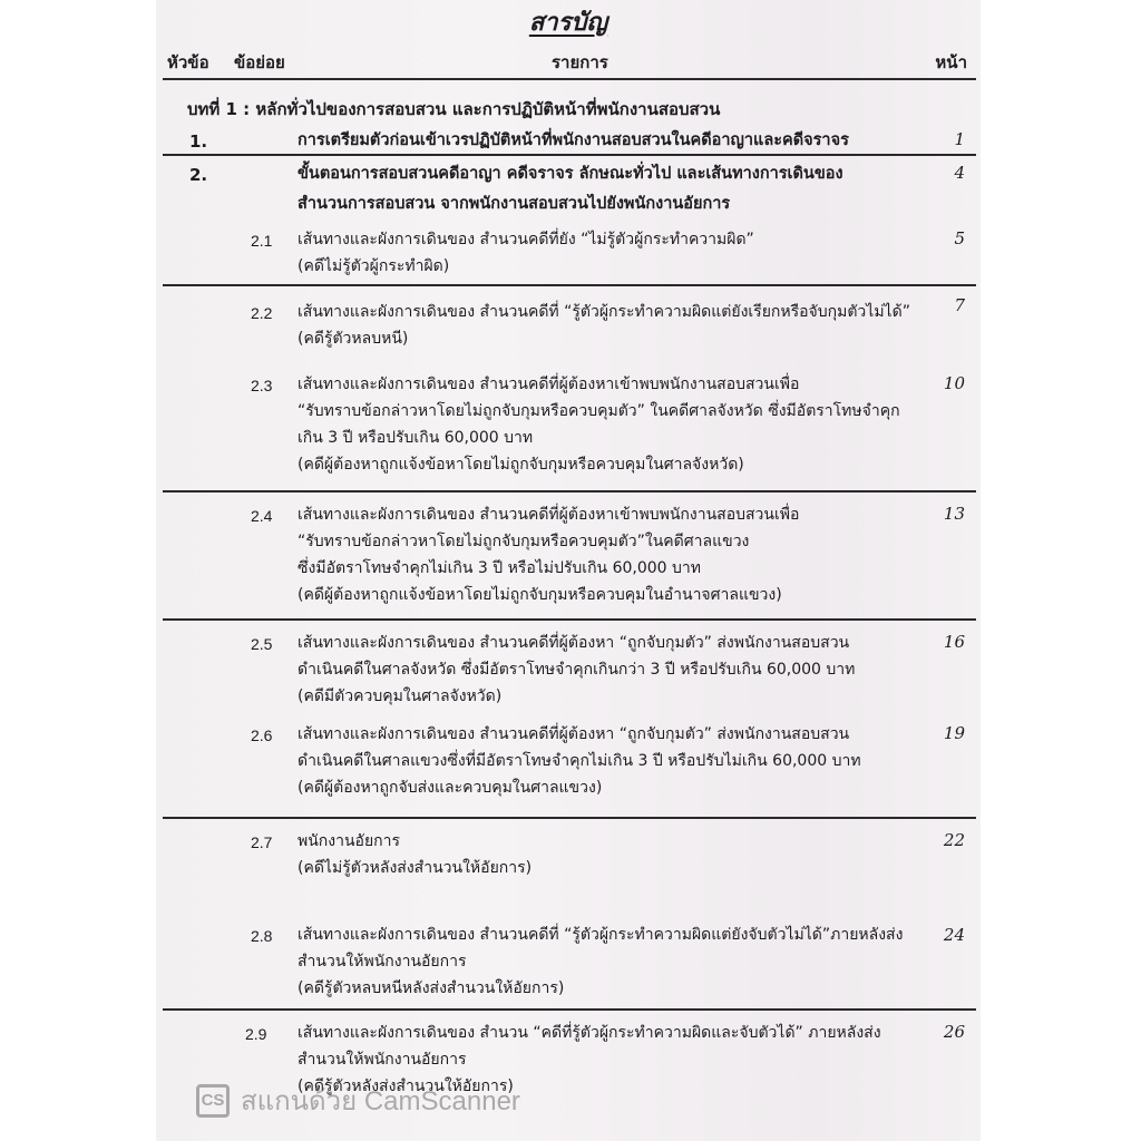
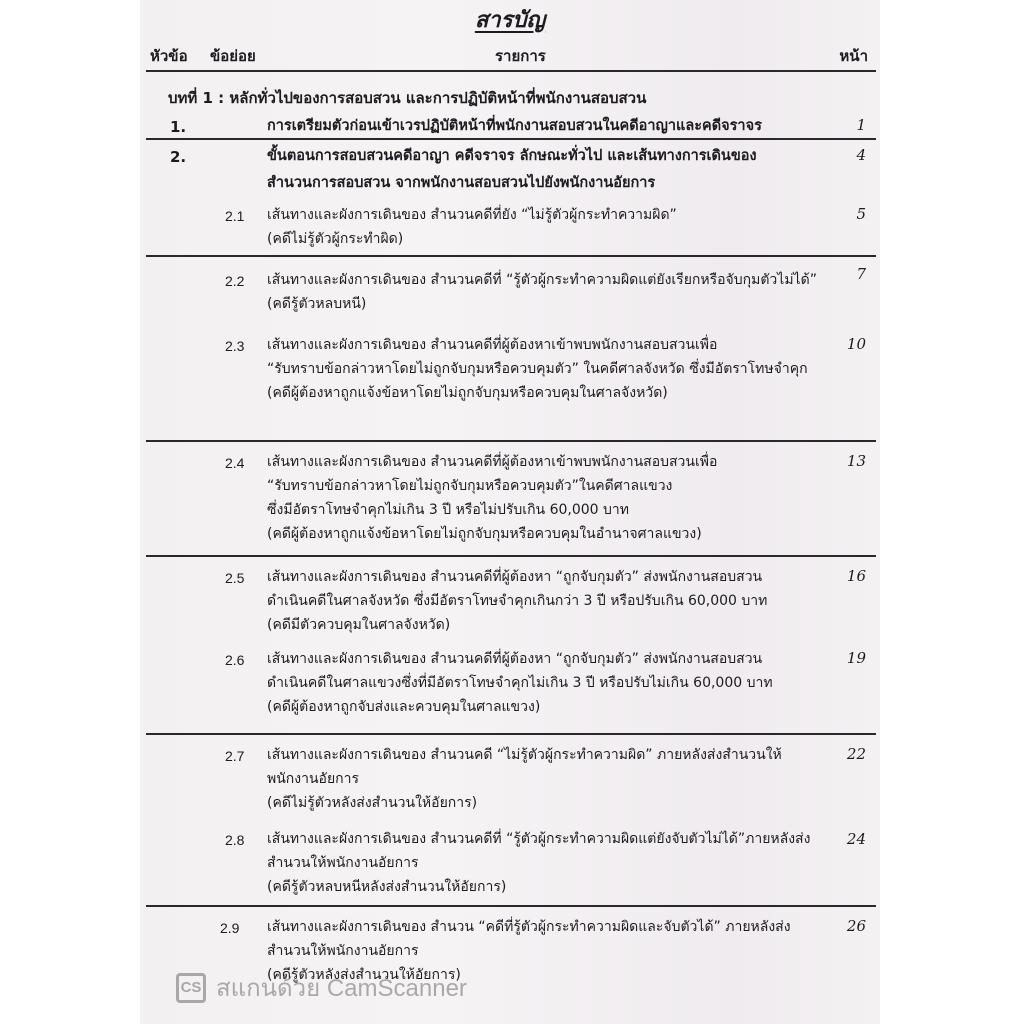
  สารบัญ
  หัวข้อ
  ข้อย่อย
  รายการ
  หน้า
  บทที่ 1 : หลักทั่วไปของการสอบสวน และการปฏิบัติหน้าที่พนักงานสอบสวน
  1.
  การเตรียมตัวก่อนเข้าเวรปฏิบัติหน้าที่พนักงานสอบสวนในคดีอาญาและคดีจราจร
  1
  2.
  ขั้นตอนการสอบสวนคดีอาญา คดีจราจร ลักษณะทั่วไป และเส้นทางการเดินของ
  สำนวนการสอบสวน จากพนักงานสอบสวนไปยังพนักงานอัยการ
  4
  2.1
  เส้นทางและผังการเดินของ สำนวนคดีที่ยัง “ไม่รู้ตัวผู้กระทำความผิด”
  (คดีไม่รู้ตัวผู้กระทำผิด)
  5
  2.2
  เส้นทางและผังการเดินของ สำนวนคดีที่ “รู้ตัวผู้กระทำความผิดแต่ยังเรียกหรือจับกุมตัวไม่ได้”
  (คดีรู้ตัวหลบหนี)
  7
  2.3
  เส้นทางและผังการเดินของ สำนวนคดีที่ผู้ต้องหาเข้าพบพนักงานสอบสวนเพื่อ
  “รับทราบข้อกล่าวหาโดยไม่ถูกจับกุมหรือควบคุมตัว” ในคดีศาลจังหวัด ซึ่งมีอัตราโทษจำคุก
- เกิน 3 ปี หรือปรับเกิน 60,000 บาท
  (คดีผู้ต้องหาถูกแจ้งข้อหาโดยไม่ถูกจับกุมหรือควบคุมในศาลจังหวัด)
  10
  2.4
  เส้นทางและผังการเดินของ สำนวนคดีที่ผู้ต้องหาเข้าพบพนักงานสอบสวนเพื่อ
  “รับทราบข้อกล่าวหาโดยไม่ถูกจับกุมหรือควบคุมตัว”ในคดีศาลแขวง
  ซึ่งมีอัตราโทษจำคุกไม่เกิน 3 ปี หรือไม่ปรับเกิน 60,000 บาท
  (คดีผู้ต้องหาถูกแจ้งข้อหาโดยไม่ถูกจับกุมหรือควบคุมในอำนาจศาลแขวง)
  13
  2.5
  เส้นทางและผังการเดินของ สำนวนคดีที่ผู้ต้องหา “ถูกจับกุมตัว” ส่งพนักงานสอบสวน
  ดำเนินคดีในศาลจังหวัด ซึ่งมีอัตราโทษจำคุกเกินกว่า 3 ปี หรือปรับเกิน 60,000 บาท
  (คดีมีตัวควบคุมในศาลจังหวัด)
  16
  2.6
  เส้นทางและผังการเดินของ สำนวนคดีที่ผู้ต้องหา “ถูกจับกุมตัว” ส่งพนักงานสอบสวน
  ดำเนินคดีในศาลแขวงซึ่งที่มีอัตราโทษจำคุกไม่เกิน 3 ปี หรือปรับไม่เกิน 60,000 บาท
  (คดีผู้ต้องหาถูกจับส่งและควบคุมในศาลแขวง)
  19
  2.7
+ เส้นทางและผังการเดินของ สำนวนคดี “ไม่รู้ตัวผู้กระทำความผิด” ภายหลังส่งสำนวนให้
  พนักงานอัยการ
  (คดีไม่รู้ตัวหลังส่งสำนวนให้อัยการ)
  22
  2.8
  เส้นทางและผังการเดินของ สำนวนคดีที่ “รู้ตัวผู้กระทำความผิดแต่ยังจับตัวไม่ได้”ภายหลังส่ง
  สำนวนให้พนักงานอัยการ
  (คดีรู้ตัวหลบหนีหลังส่งสำนวนให้อัยการ)
  24
  2.9
  เส้นทางและผังการเดินของ สำนวน “คดีที่รู้ตัวผู้กระทำความผิดและจับตัวได้” ภายหลังส่ง
  สำนวนให้พนักงานอัยการ
  (คดีรู้ตัวหลังส่งสำนวนให้อัยการ)
  26
  CS
  สแกนด้วย CamScanner
